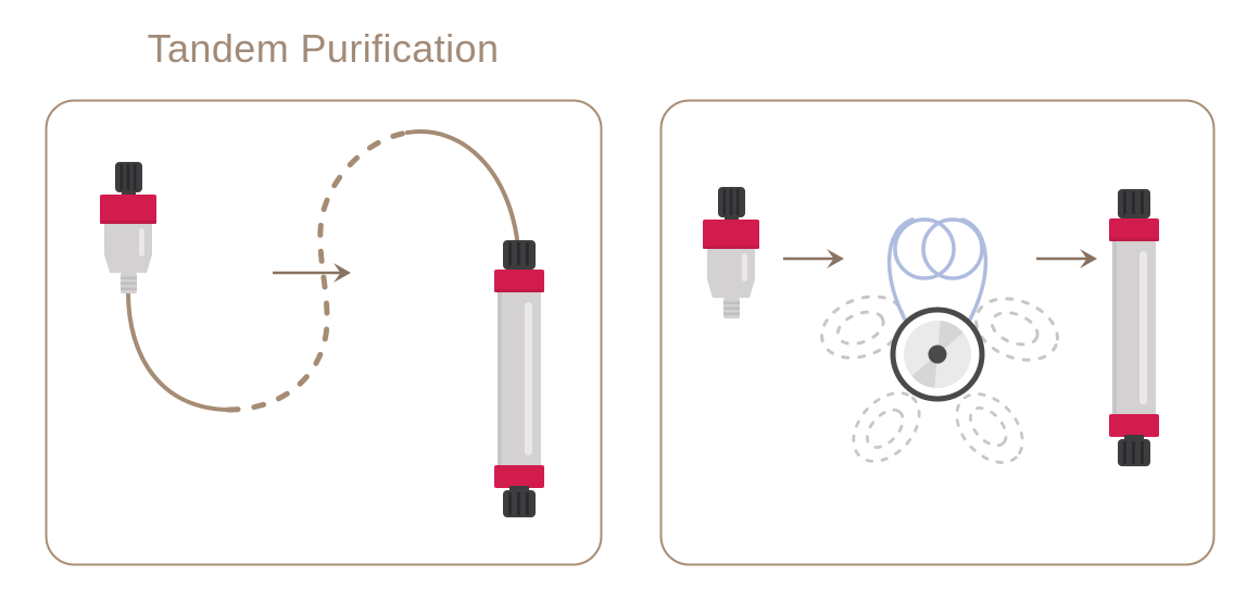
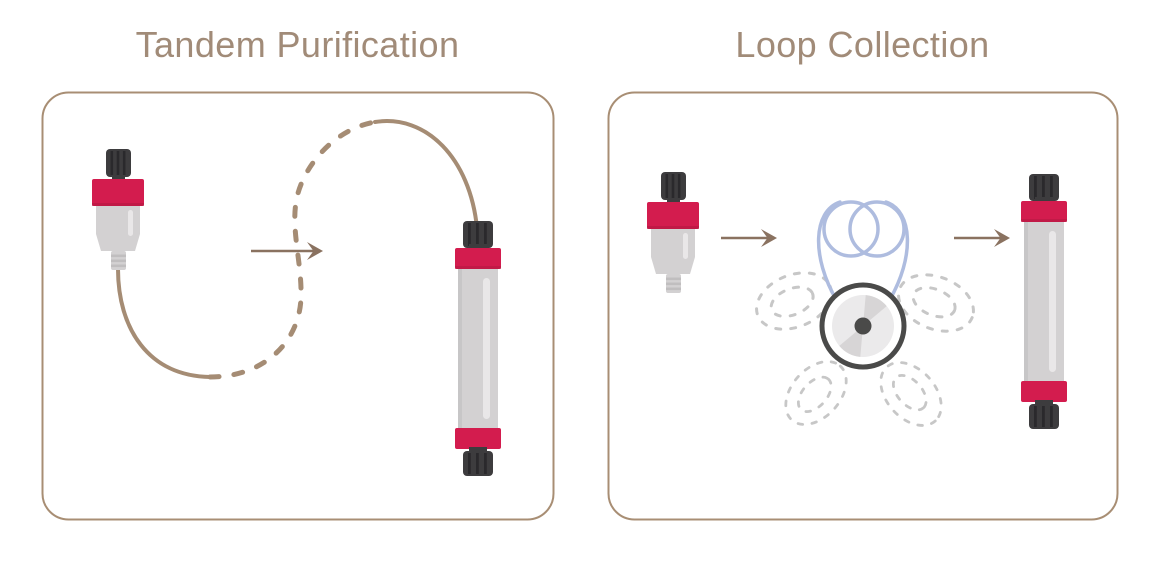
  Tandem Purification
+ Loop Collection
